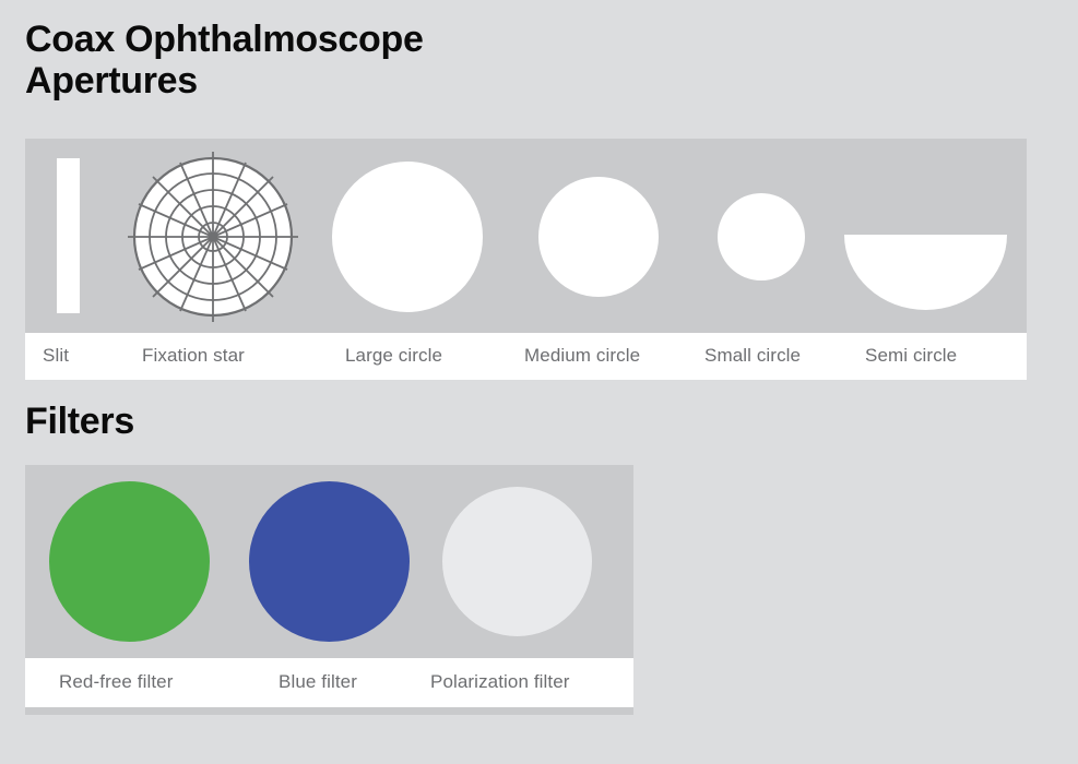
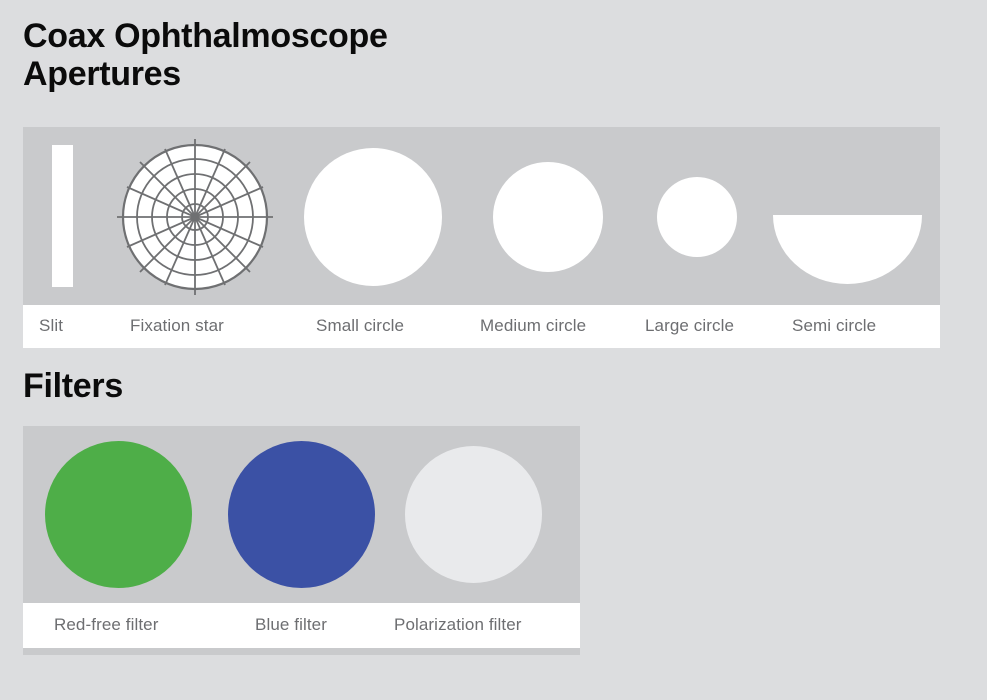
  Coax Ophthalmoscope
  Apertures
  Slit
  Fixation star
- Large circle
+ Small circle
  Medium circle
- Small circle
+ Large circle
  Semi circle
  Filters
  Red-free filter
  Blue filter
  Polarization filter
